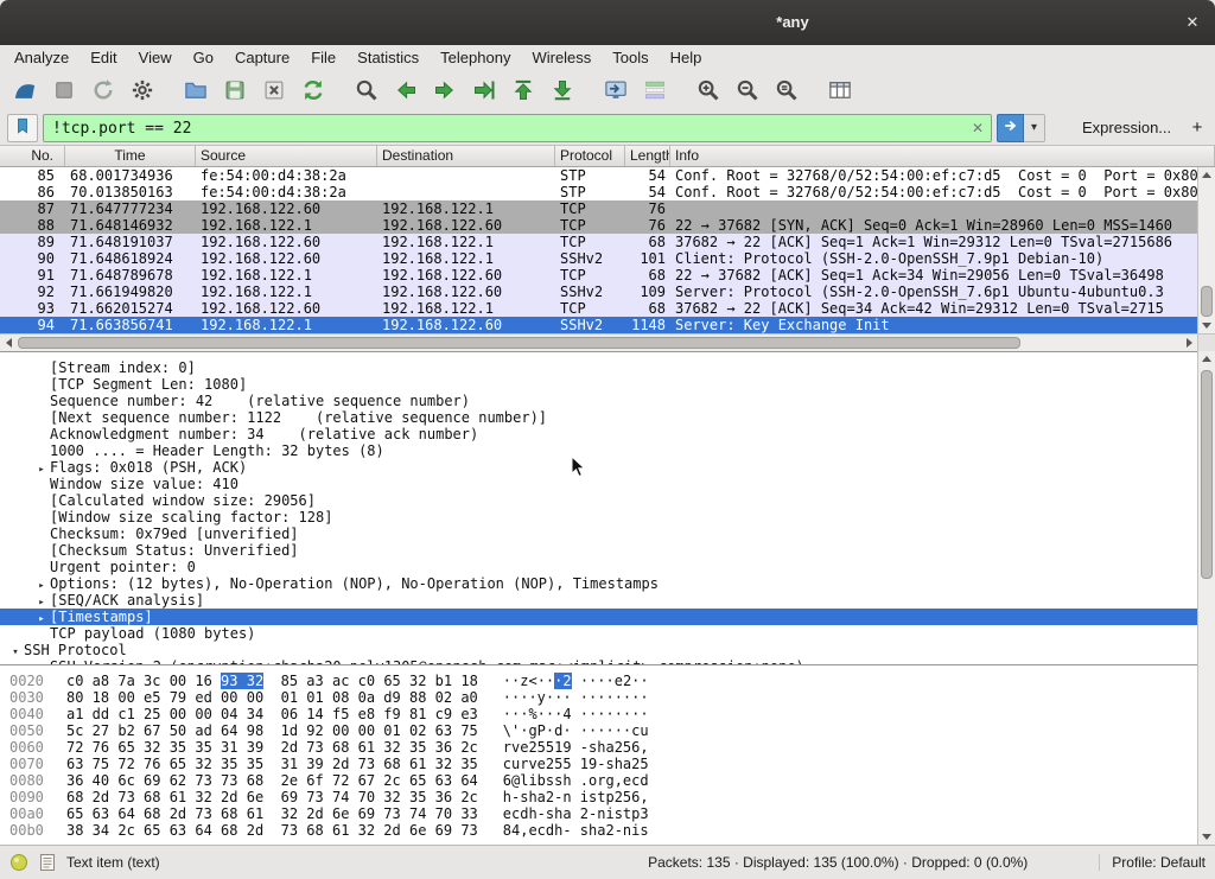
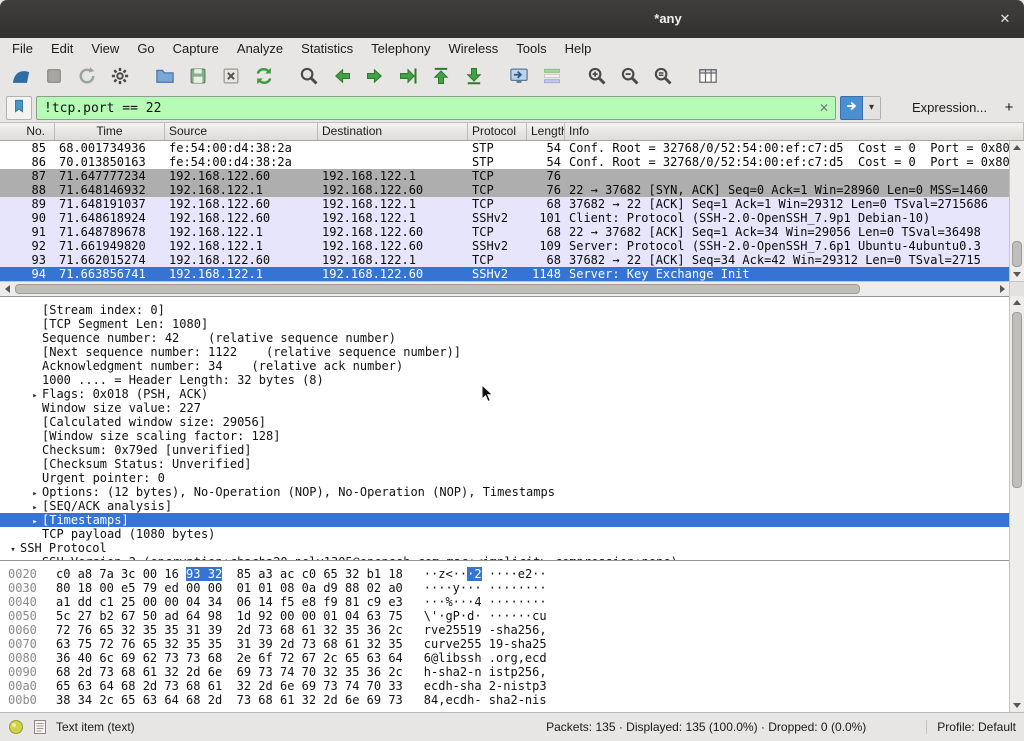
  *any
  ✕
- Analyze
+ File
  Edit
  View
  Go
  Capture
- File
+ Analyze
  Statistics
  Telephony
  Wireless
  Tools
  Help
  !tcp.port == 22
  ✕
  ▾
  Expression...
  +
  No.
  Time
  Source
  Destination
  Protocol
  Length
  Info
  85
  68.001734936
  fe:54:00:d4:38:2a
  STP
  54
  Conf. Root = 32768/0/52:54:00:ef:c7:d5 Cost = 0 Port = 0x80
  86
  70.013850163
  fe:54:00:d4:38:2a
  STP
  54
  Conf. Root = 32768/0/52:54:00:ef:c7:d5 Cost = 0 Port = 0x80
  87
  71.647777234
  192.168.122.60
  192.168.122.1
  TCP
  76
  88
  71.648146932
  192.168.122.1
  192.168.122.60
  TCP
  76
  22 → 37682 [SYN, ACK] Seq=0 Ack=1 Win=28960 Len=0 MSS=1460
  89
  71.648191037
  192.168.122.60
  192.168.122.1
  TCP
  68
  37682 → 22 [ACK] Seq=1 Ack=1 Win=29312 Len=0 TSval=2715686
  90
  71.648618924
  192.168.122.60
  192.168.122.1
  SSHv2
  101
  Client: Protocol (SSH-2.0-OpenSSH_7.9p1 Debian-10)
  91
  71.648789678
  192.168.122.1
  192.168.122.60
  TCP
  68
  22 → 37682 [ACK] Seq=1 Ack=34 Win=29056 Len=0 TSval=36498
  92
  71.661949820
  192.168.122.1
  192.168.122.60
  SSHv2
  109
  Server: Protocol (SSH-2.0-OpenSSH_7.6p1 Ubuntu-4ubuntu0.3
  93
  71.662015274
  192.168.122.60
  192.168.122.1
  TCP
  68
  37682 → 22 [ACK] Seq=34 Ack=42 Win=29312 Len=0 TSval=2715
  94
  71.663856741
  192.168.122.1
  192.168.122.60
  SSHv2
  1148
  Server: Key Exchange Init
  [Stream index: 0]
  [TCP Segment Len: 1080]
  Sequence number: 42 (relative sequence number)
  [Next sequence number: 1122 (relative sequence number)]
  Acknowledgment number: 34 (relative ack number)
  1000 .... = Header Length: 32 bytes (8)
  ▸ Flags: 0x018 (PSH, ACK)
- Window size value: 410
+ Window size value: 227
  [Calculated window size: 29056]
  [Window size scaling factor: 128]
  Checksum: 0x79ed [unverified]
  [Checksum Status: Unverified]
  Urgent pointer: 0
  ▸ Options: (12 bytes), No-Operation (NOP), No-Operation (NOP), Timestamps
  ▸ [SEQ/ACK analysis]
  ▸ [Timestamps]
  TCP payload (1080 bytes)
  ▾ SSH Protocol
  0020 c0 a8 7a 3c 00 16 93 32 85 a3 ac c0 65 32 b1 18 ··z<···2 ····e2··
  0030 80 18 00 e5 79 ed 00 00 01 01 08 0a d9 88 02 a0 ····y··· ········
  0040 a1 dd c1 25 00 00 04 34 06 14 f5 e8 f9 81 c9 e3 ···%···4 ········
- 0050 5c 27 b2 67 50 ad 64 98 1d 92 00 00 01 02 63 75 \'·gP·d· ······cu
+ 0050 5c 27 b2 67 50 ad 64 98 1d 92 00 00 01 04 63 75 \'·gP·d· ······cu
  0060 72 76 65 32 35 35 31 39 2d 73 68 61 32 35 36 2c rve25519 -sha256,
  0070 63 75 72 76 65 32 35 35 31 39 2d 73 68 61 32 35 curve255 19-sha25
  0080 36 40 6c 69 62 73 73 68 2e 6f 72 67 2c 65 63 64 6@libssh .org,ecd
  0090 68 2d 73 68 61 32 2d 6e 69 73 74 70 32 35 36 2c h-sha2-n istp256,
  00a0 65 63 64 68 2d 73 68 61 32 2d 6e 69 73 74 70 33 ecdh-sha 2-nistp3
  00b0 38 34 2c 65 63 64 68 2d 73 68 61 32 2d 6e 69 73 84,ecdh- sha2-nis
  Text item (text)
  Packets: 135 · Displayed: 135 (100.0%) · Dropped: 0 (0.0%)
  Profile: Default
